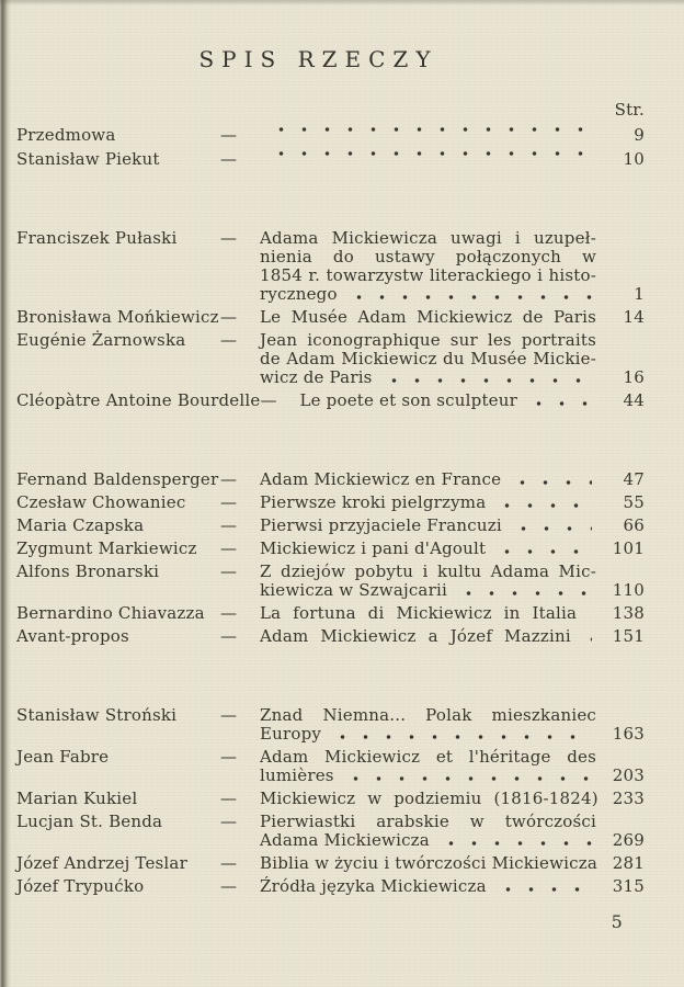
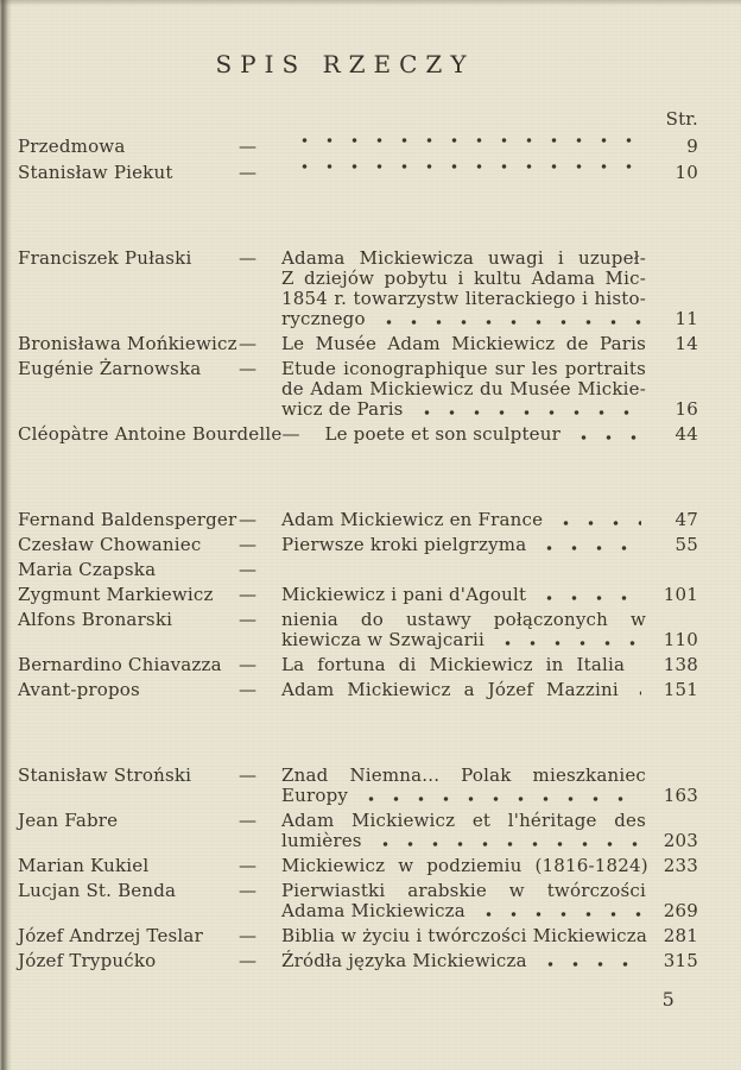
  SPIS RZECZY
  Str.
  Przedmowa
  —
  9
  Stanisław Piekut
  —
  10
  Franciszek Pułaski
  —
  Adama Mickiewicza uwagi i uzupeł-
- nienia do ustawy połączonych w
+ Z dziejów pobytu i kultu Adama Mic-
  1854 r. towarzystw literackiego i histo-
  rycznego
- 1
+ 11
  Bronisława Mońkiewicz
  —
  Le Musée Adam Mickiewicz de Paris
  14
  Eugénie Żarnowska
  —
- Jean iconographique sur les portraits
+ Etude iconographique sur les portraits
  de Adam Mickiewicz du Musée Mickie-
  wicz de Paris
  16
  Cléopàtre Antoine Bourdelle
  —
  Le poete et son sculpteur
  44
  Fernand Baldensperger
  —
  Adam Mickiewicz en France
  47
  Czesław Chowaniec
  —
  Pierwsze kroki pielgrzyma
  55
  Maria Czapska
  —
- Pierwsi przyjaciele Francuzi
- 66
  Zygmunt Markiewicz
  —
  Mickiewicz i pani d'Agoult
  101
  Alfons Bronarski
  —
- Z dziejów pobytu i kultu Adama Mic-
+ nienia do ustawy połączonych w
  kiewicza w Szwajcarii
  110
  Bernardino Chiavazza
  —
  La fortuna di Mickiewicz in Italia
  138
  Avant-propos
  —
  Adam Mickiewicz a Józef Mazzini
  151
  Stanisław Stroński
  —
  Znad Niemna... Polak mieszkaniec
  Europy
  163
  Jean Fabre
  —
  Adam Mickiewicz et l'héritage des
  lumières
  203
  Marian Kukiel
  —
  Mickiewicz w podziemiu (1816-1824)
  233
  Lucjan St. Benda
  —
  Pierwiastki arabskie w twórczości
  Adama Mickiewicza
  269
  Józef Andrzej Teslar
  —
  Biblia w życiu i twórczości Mickiewicza
  281
  Józef Trypućko
  —
  Źródła języka Mickiewicza
  315
  5
